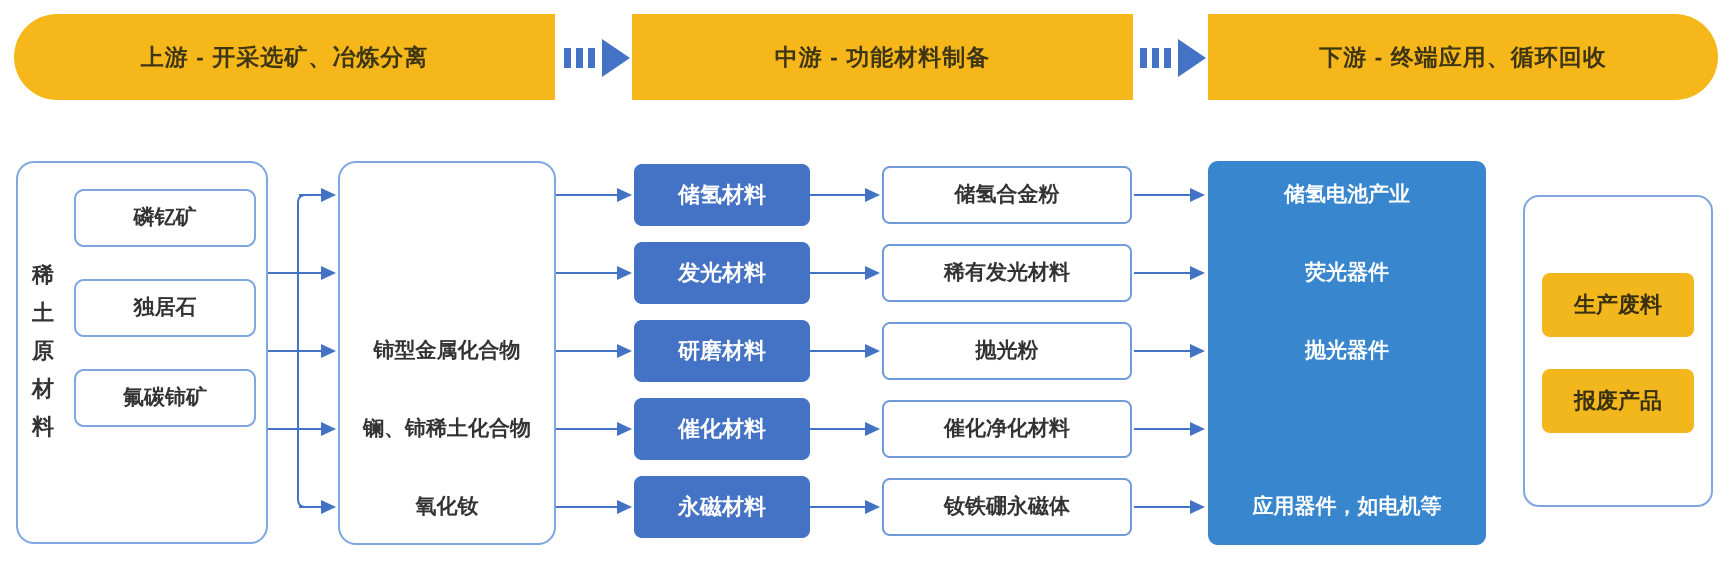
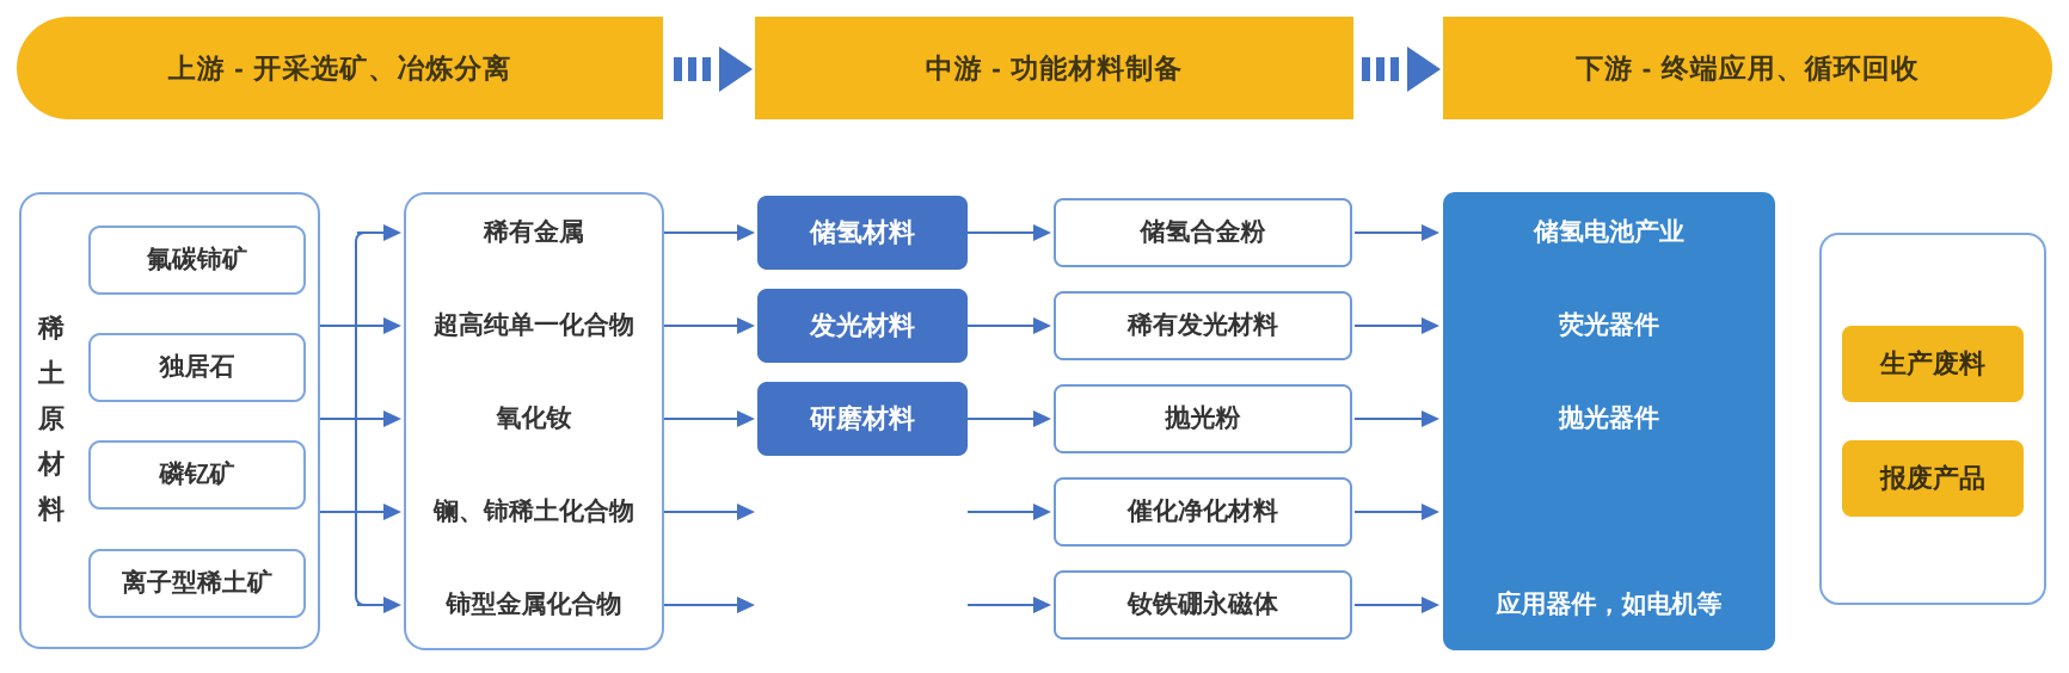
  上游 - 开采选矿、冶炼分离
  中游 - 功能材料制备
  下游 - 终端应用、循环回收
  稀土原材料
- 磷钇矿
+ 氟碳铈矿
  独居石
- 氟碳铈矿
+ 磷钇矿
+ 离子型稀土矿
+ 稀有金属
+ 超高纯单一化合物
- 铈型金属化合物
+ 氧化钕
  镧、铈稀土化合物
- 氧化钕
+ 铈型金属化合物
  储氢材料
  发光材料
  研磨材料
- 催化材料
- 永磁材料
  储氢合金粉
  稀有发光材料
  抛光粉
  催化净化材料
  钕铁硼永磁体
  储氢电池产业
  荧光器件
  抛光器件
  应用器件，如电机等
  生产废料
  报废产品
